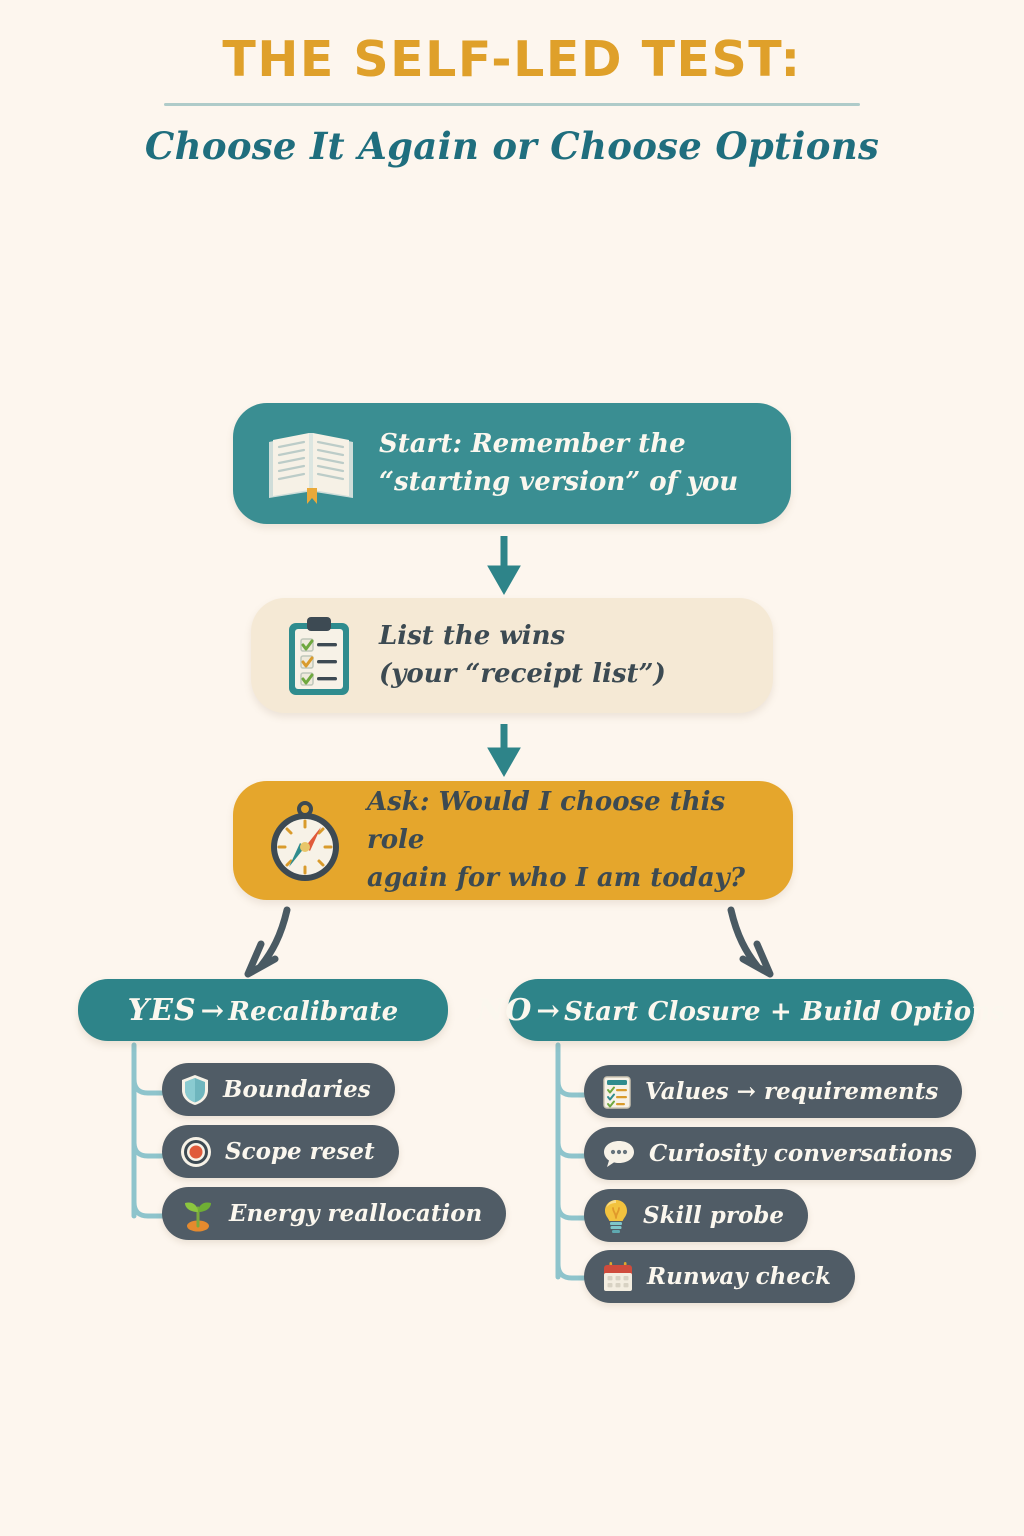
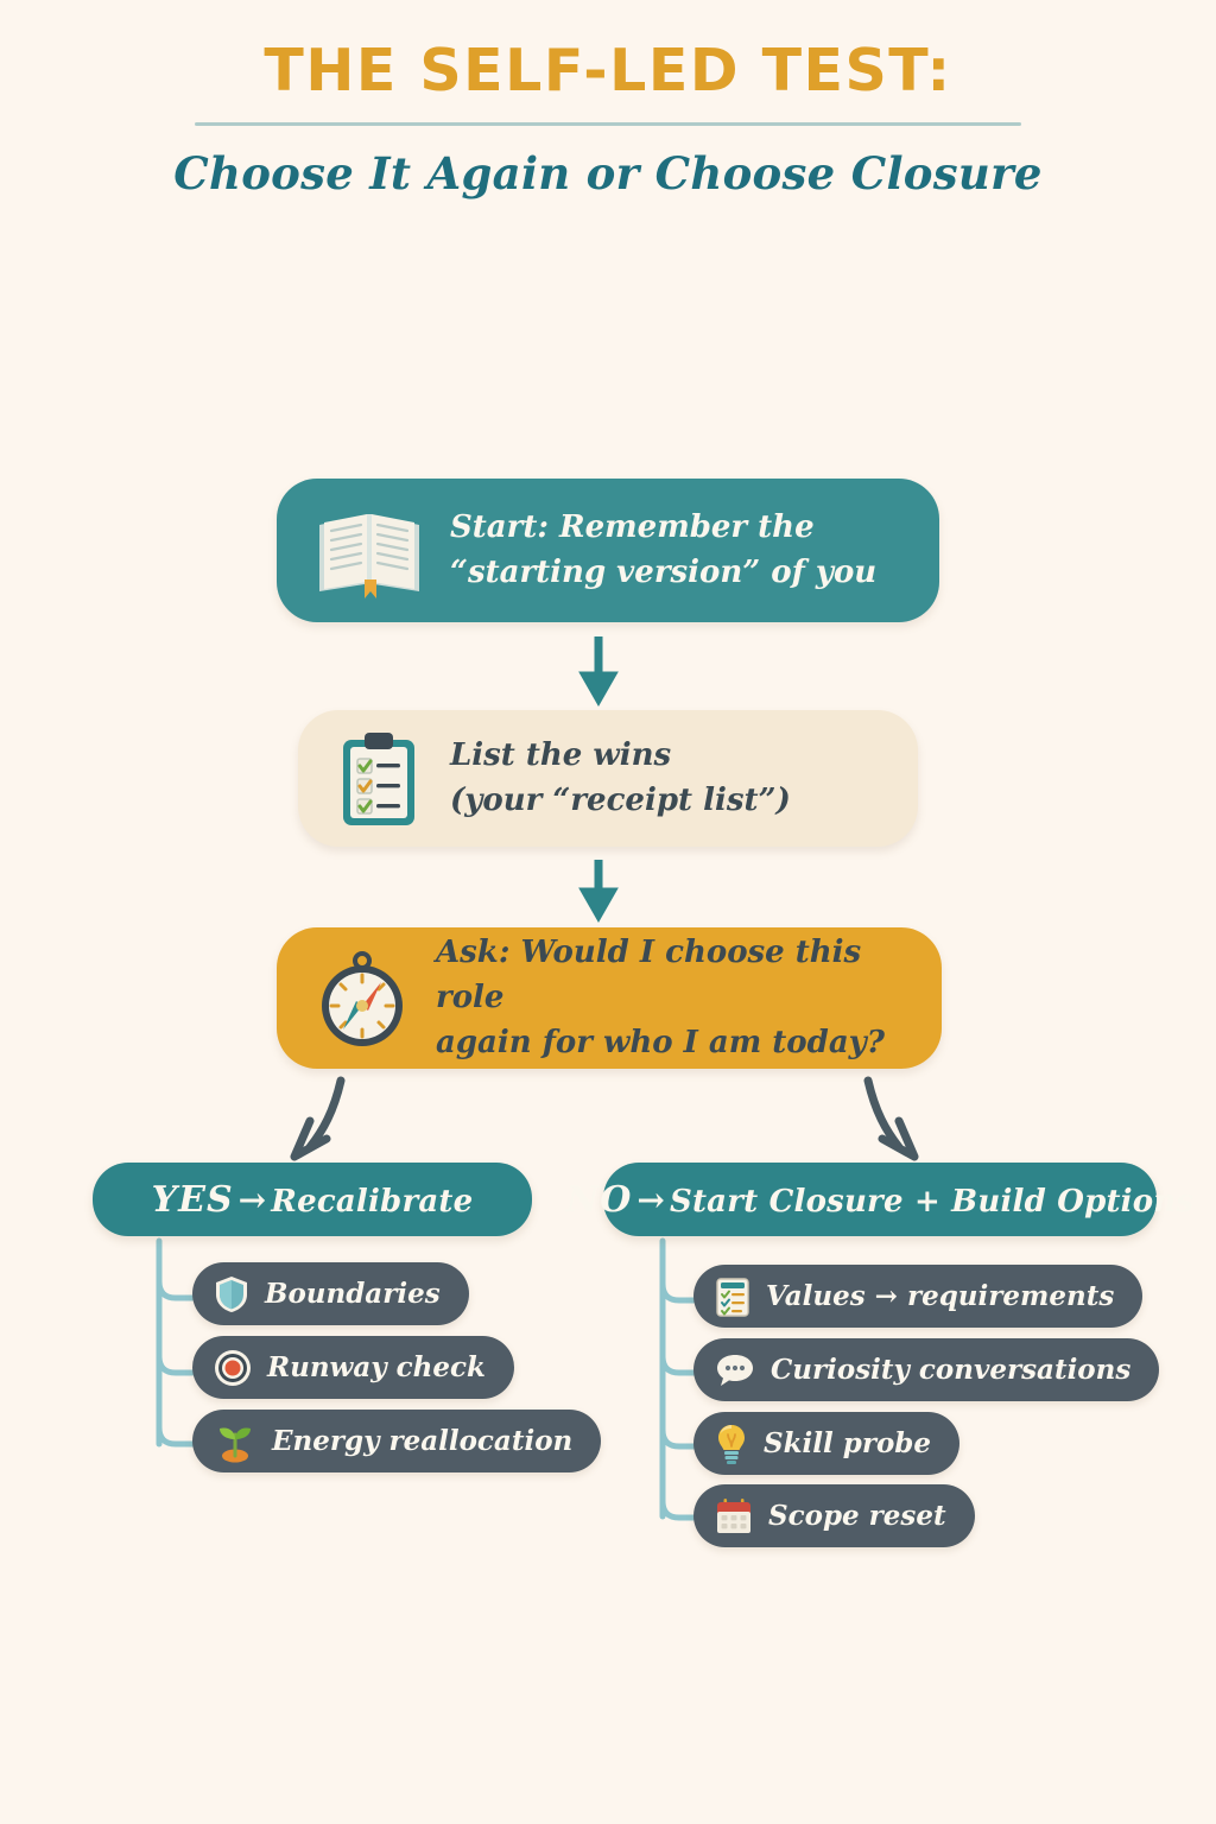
  THE SELF-LED TEST:
- Choose It Again or Choose Options
+ Choose It Again or Choose Closure
  Start: Remember the
  “starting version” of you
  List the wins
  (your “receipt list”)
  Ask: Would I choose this role
  again for who I am today?
  YES → Recalibrate
  Boundaries
- Scope reset
+ Runway check
  Energy reallocation
  NO → Start Closure + Build Options
  Values → requirements
  Curiosity conversations
  Skill probe
- Runway check
+ Scope reset
